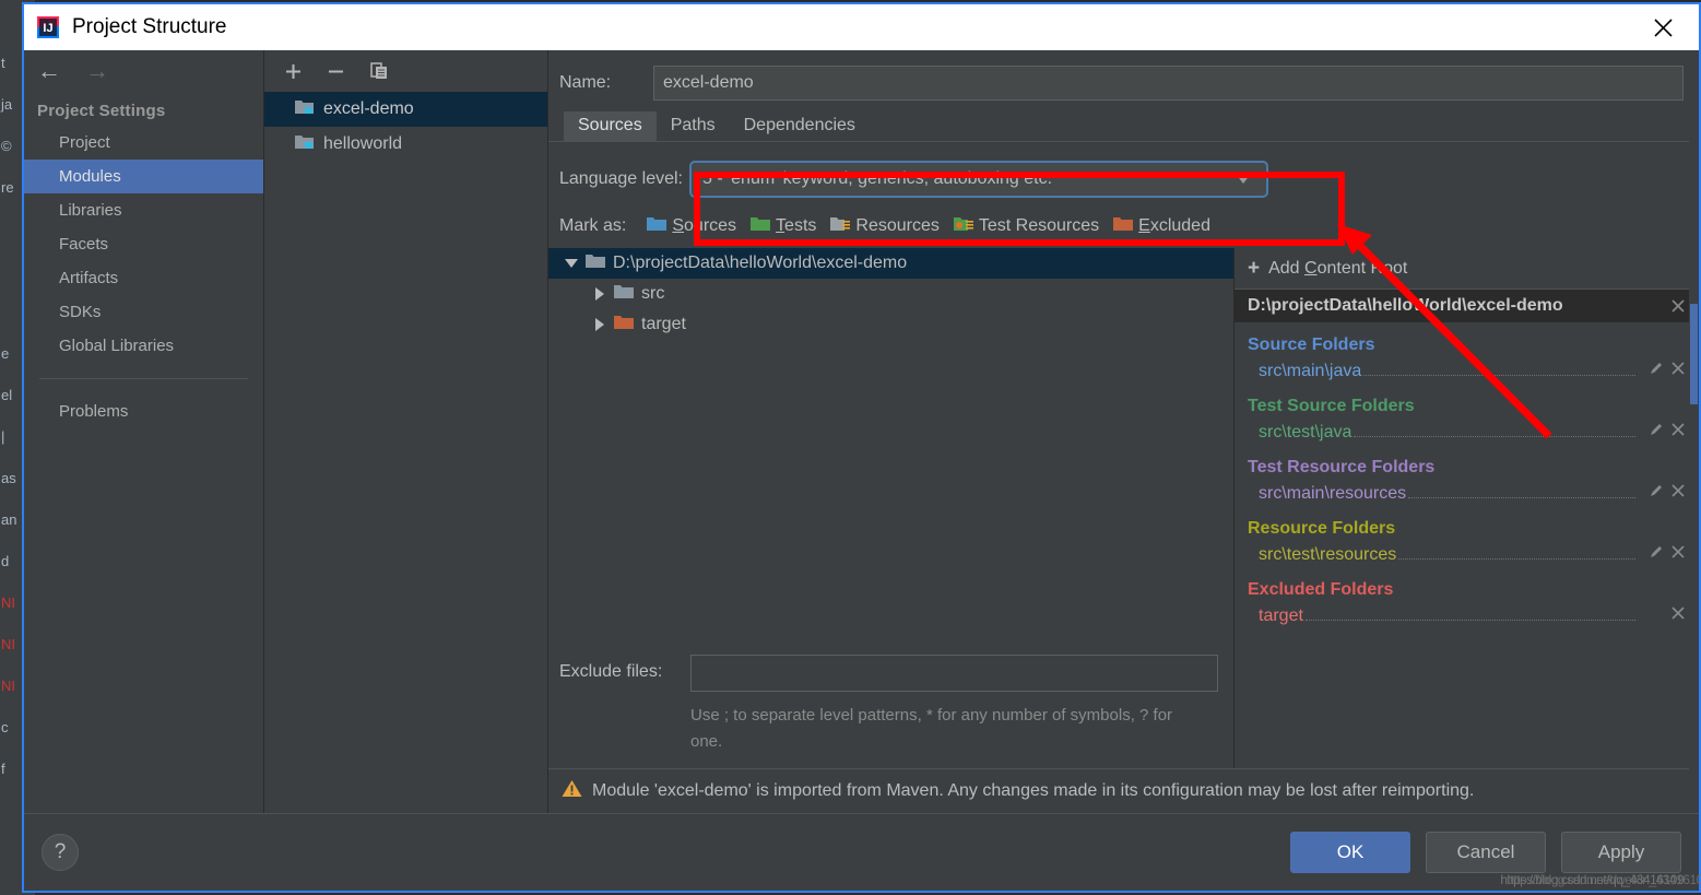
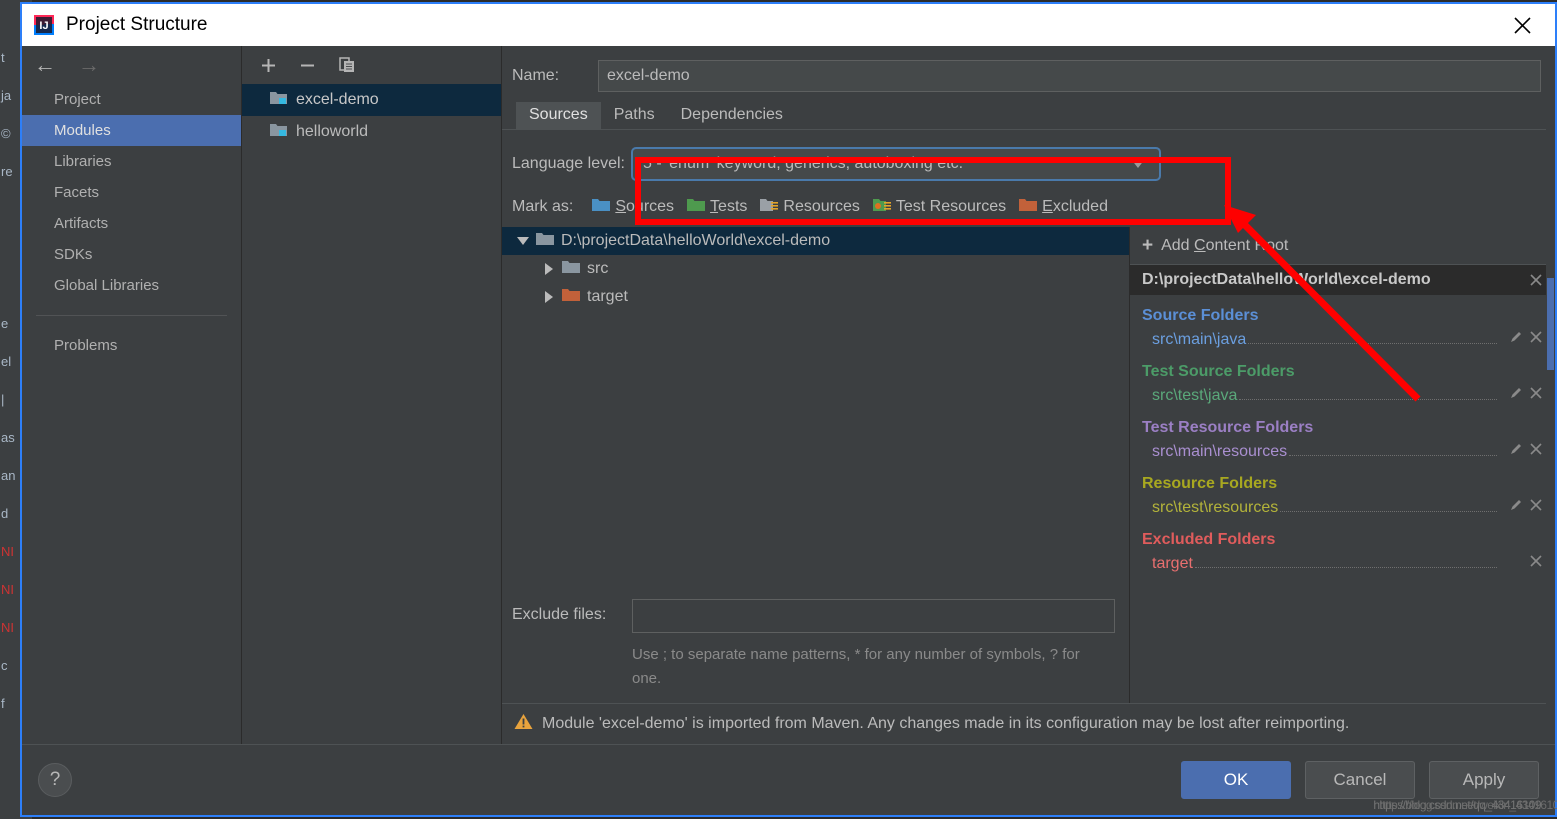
  t
  ja
  ©
  re
  e
  el
  |
  as
  an
  d
  NI
  NI
  NI
  c
  f
  IJ
  Project Structure
  ←
  →
- Project Settings
  Project
  Modules
  Libraries
  Facets
  Artifacts
  SDKs
  Global Libraries
  Problems
  excel-demo
  helloworld
  Name:
  excel-demo
  Sources
  Paths
  Dependencies
  Language level:
  5 - 'enum' keyword, generics, autoboxing etc.
  Mark as:
  Sorces
  Tests
  Resources
  Test Resources
  Excluded
  D:\projectData\helloWorld\excel-demo
  src
  target
  Exclude files:
- Use ; to separate level patterns, * for any number of symbols, ? for one.
+ Use ; to separate name patterns, * for any number of symbols, ? for one.
  +
  Add Contentoot
  D:\projectData\helloorld\excel-demo
  Source Folders
  src\main\java
  Test Source Folders
  src\test\java
  Test Resource Folders
  src\main\resources
  Resource Folders
  src\test\resources
  Excluded Folders
  target
  Module 'excel-demo' is imported from Maven. Any changes made in its configuration may be lost after reimporting.
  ?
  OK
  Cancel
  Apply
  https://blog.csdn.net/qq_43416109
  https://blog.csdn.net/weixin_4341610
